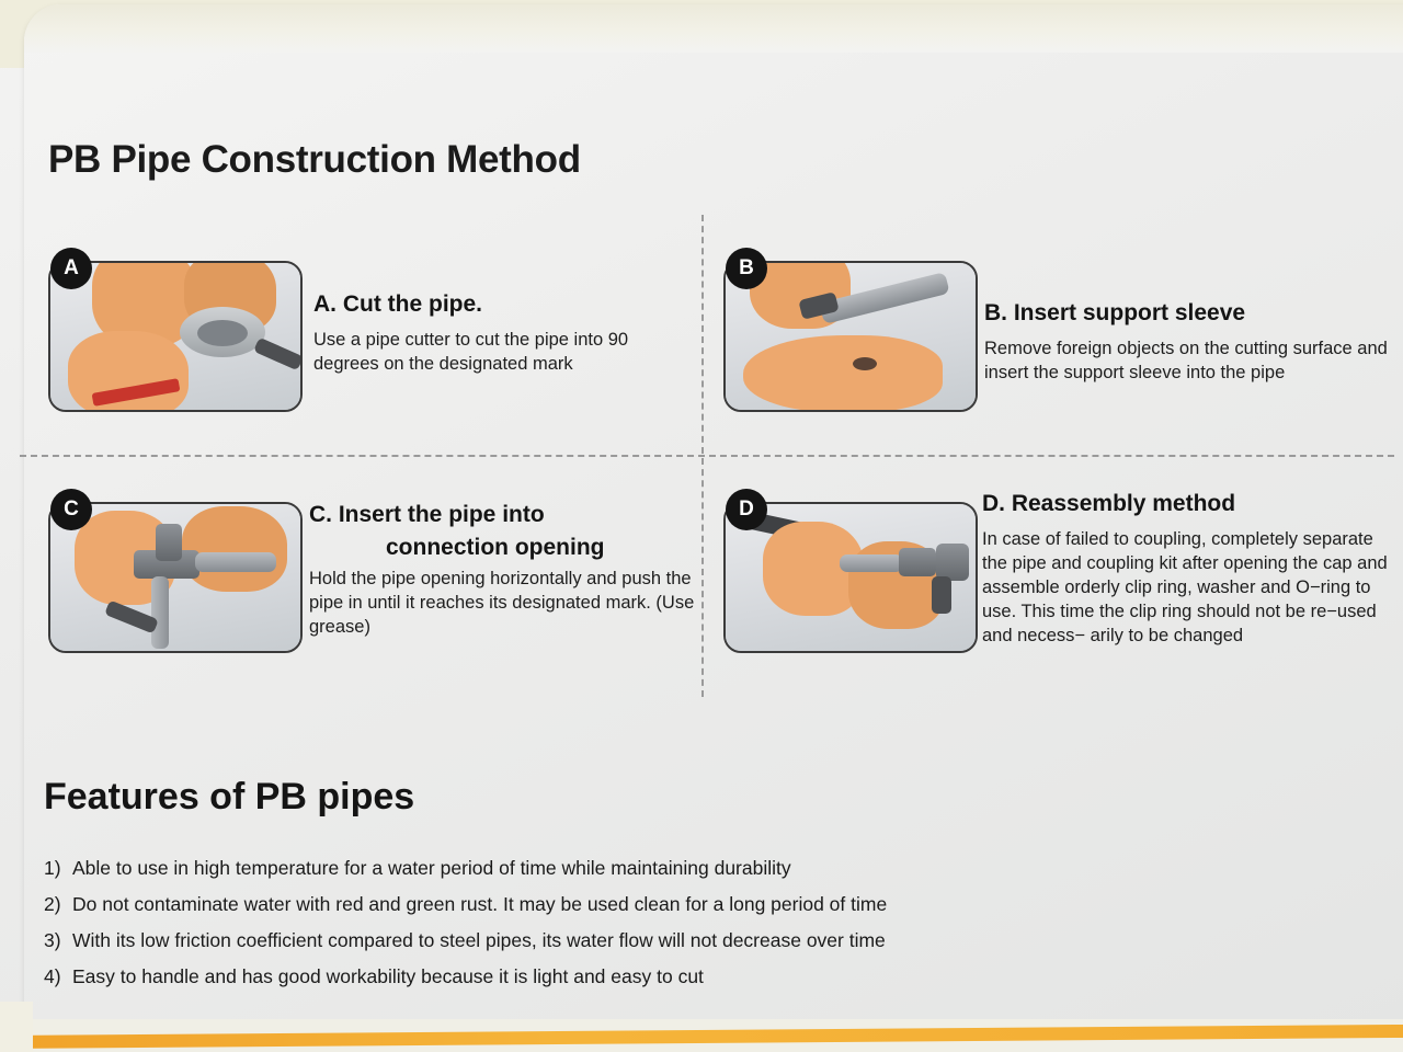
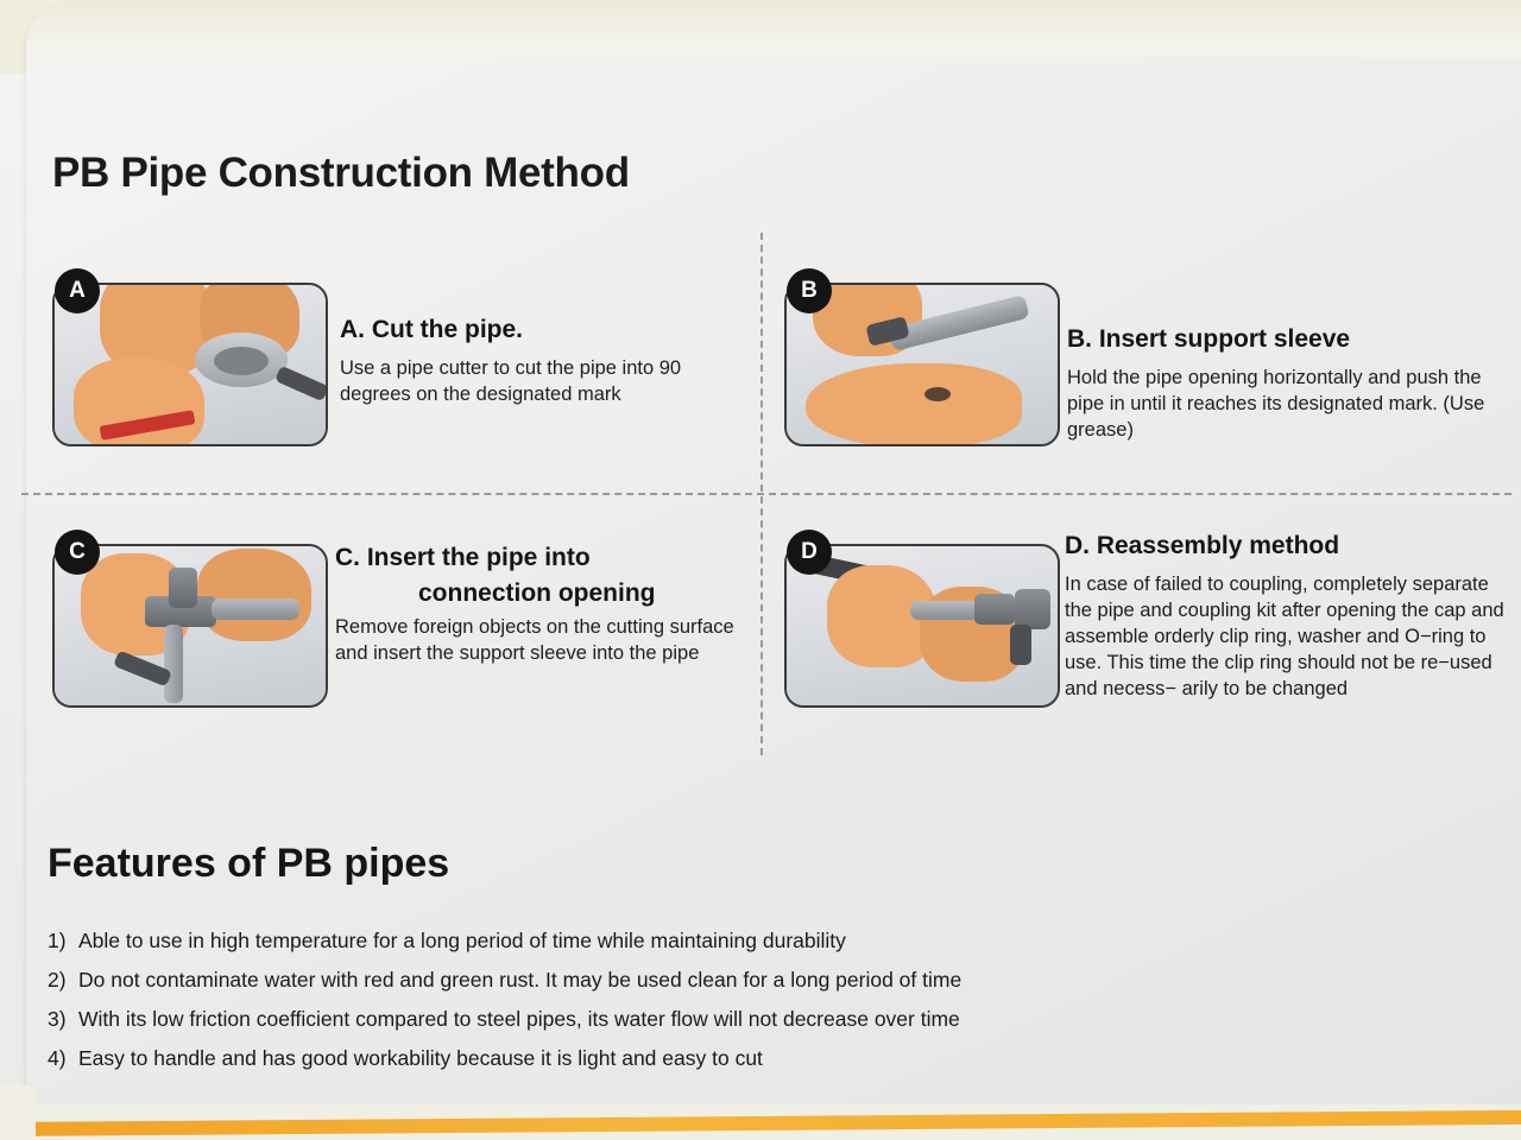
  PB Pipe Construction Method
  A
  A. Cut the pipe.
  Use a pipe cutter to cut the pipe into 90 degrees on the designated mark
  B
  B. Insert support sleeve
- Remove foreign objects on the cutting surface and insert the support sleeve into the pipe
+ Hold the pipe opening horizontally and push the pipe in until it reaches its designated mark. (Use grease)
  C
  C. Insert the pipe into
  connection opening
- Hold the pipe opening horizontally and push the pipe in until it reaches its designated mark. (Use grease)
+ Remove foreign objects on the cutting surface and insert the support sleeve into the pipe
  D
  D. Reassembly method
  In case of failed to coupling, completely separate the pipe and coupling kit after opening the cap and assemble orderly clip ring, washer and O−ring to use. This time the clip ring should not be re−used and necess− arily to be changed
  Features of PB pipes
  1)
- Able to use in high temperature for a water period of time while maintaining durability
+ Able to use in high temperature for a long period of time while maintaining durability
  2)
  Do not contaminate water with red and green rust. It may be used clean for a long period of time
  3)
  With its low friction coefficient compared to steel pipes, its water flow will not decrease over time
  4)
  Easy to handle and has good workability because it is light and easy to cut
